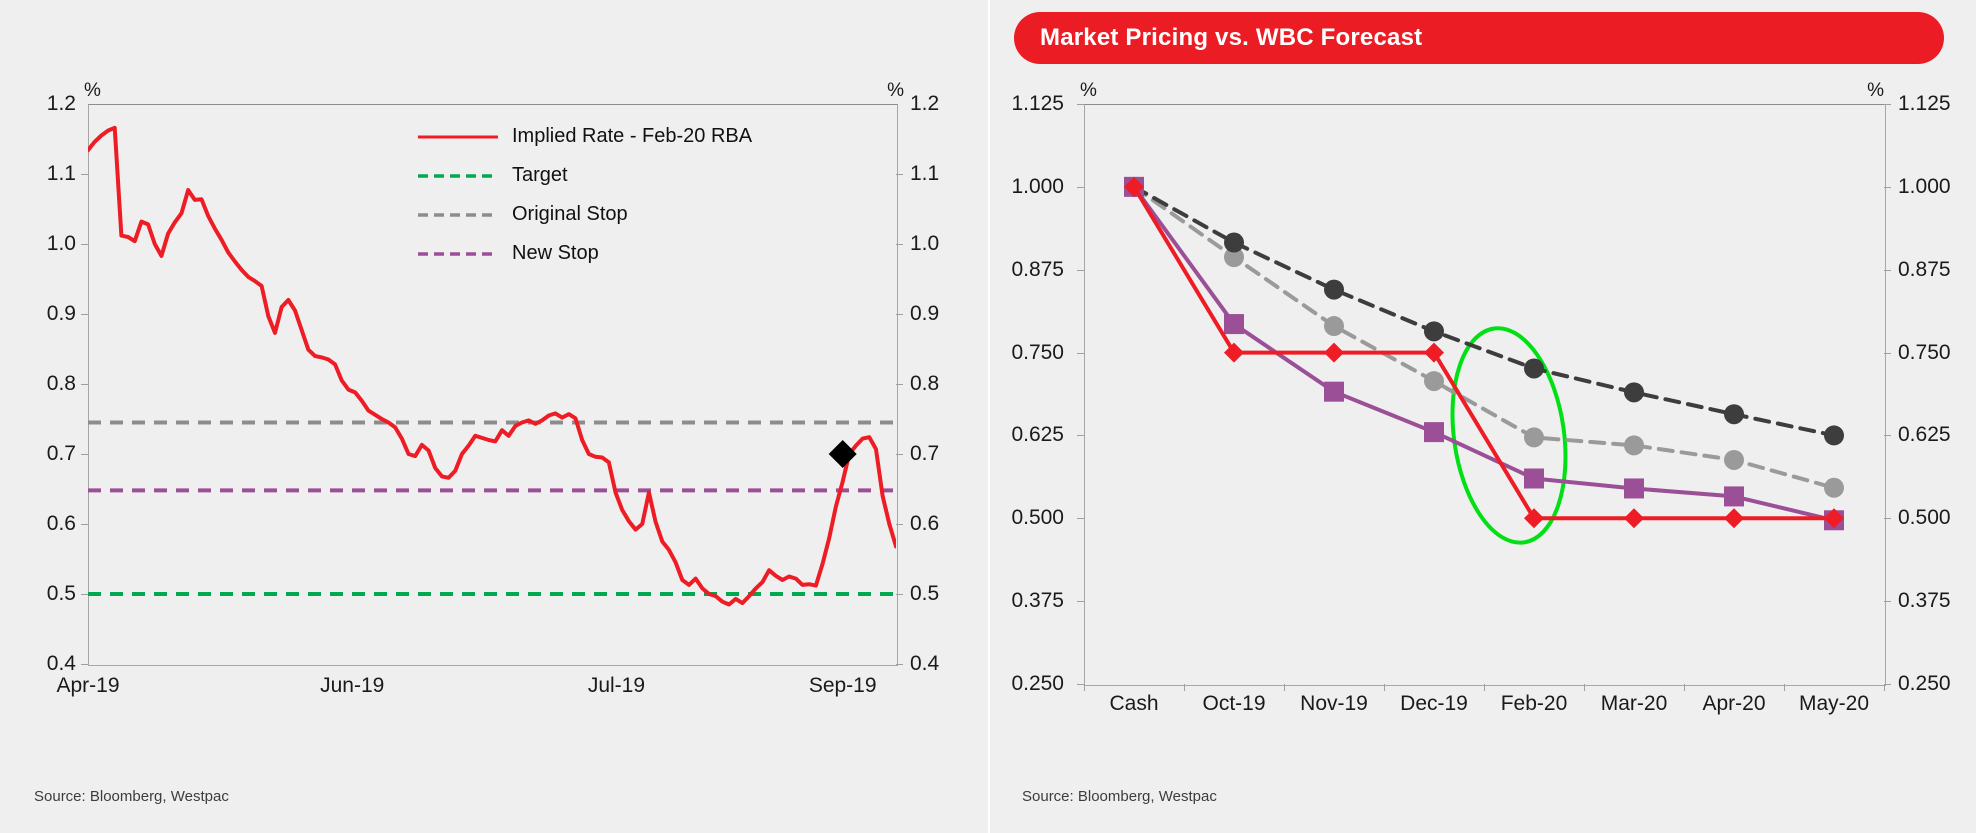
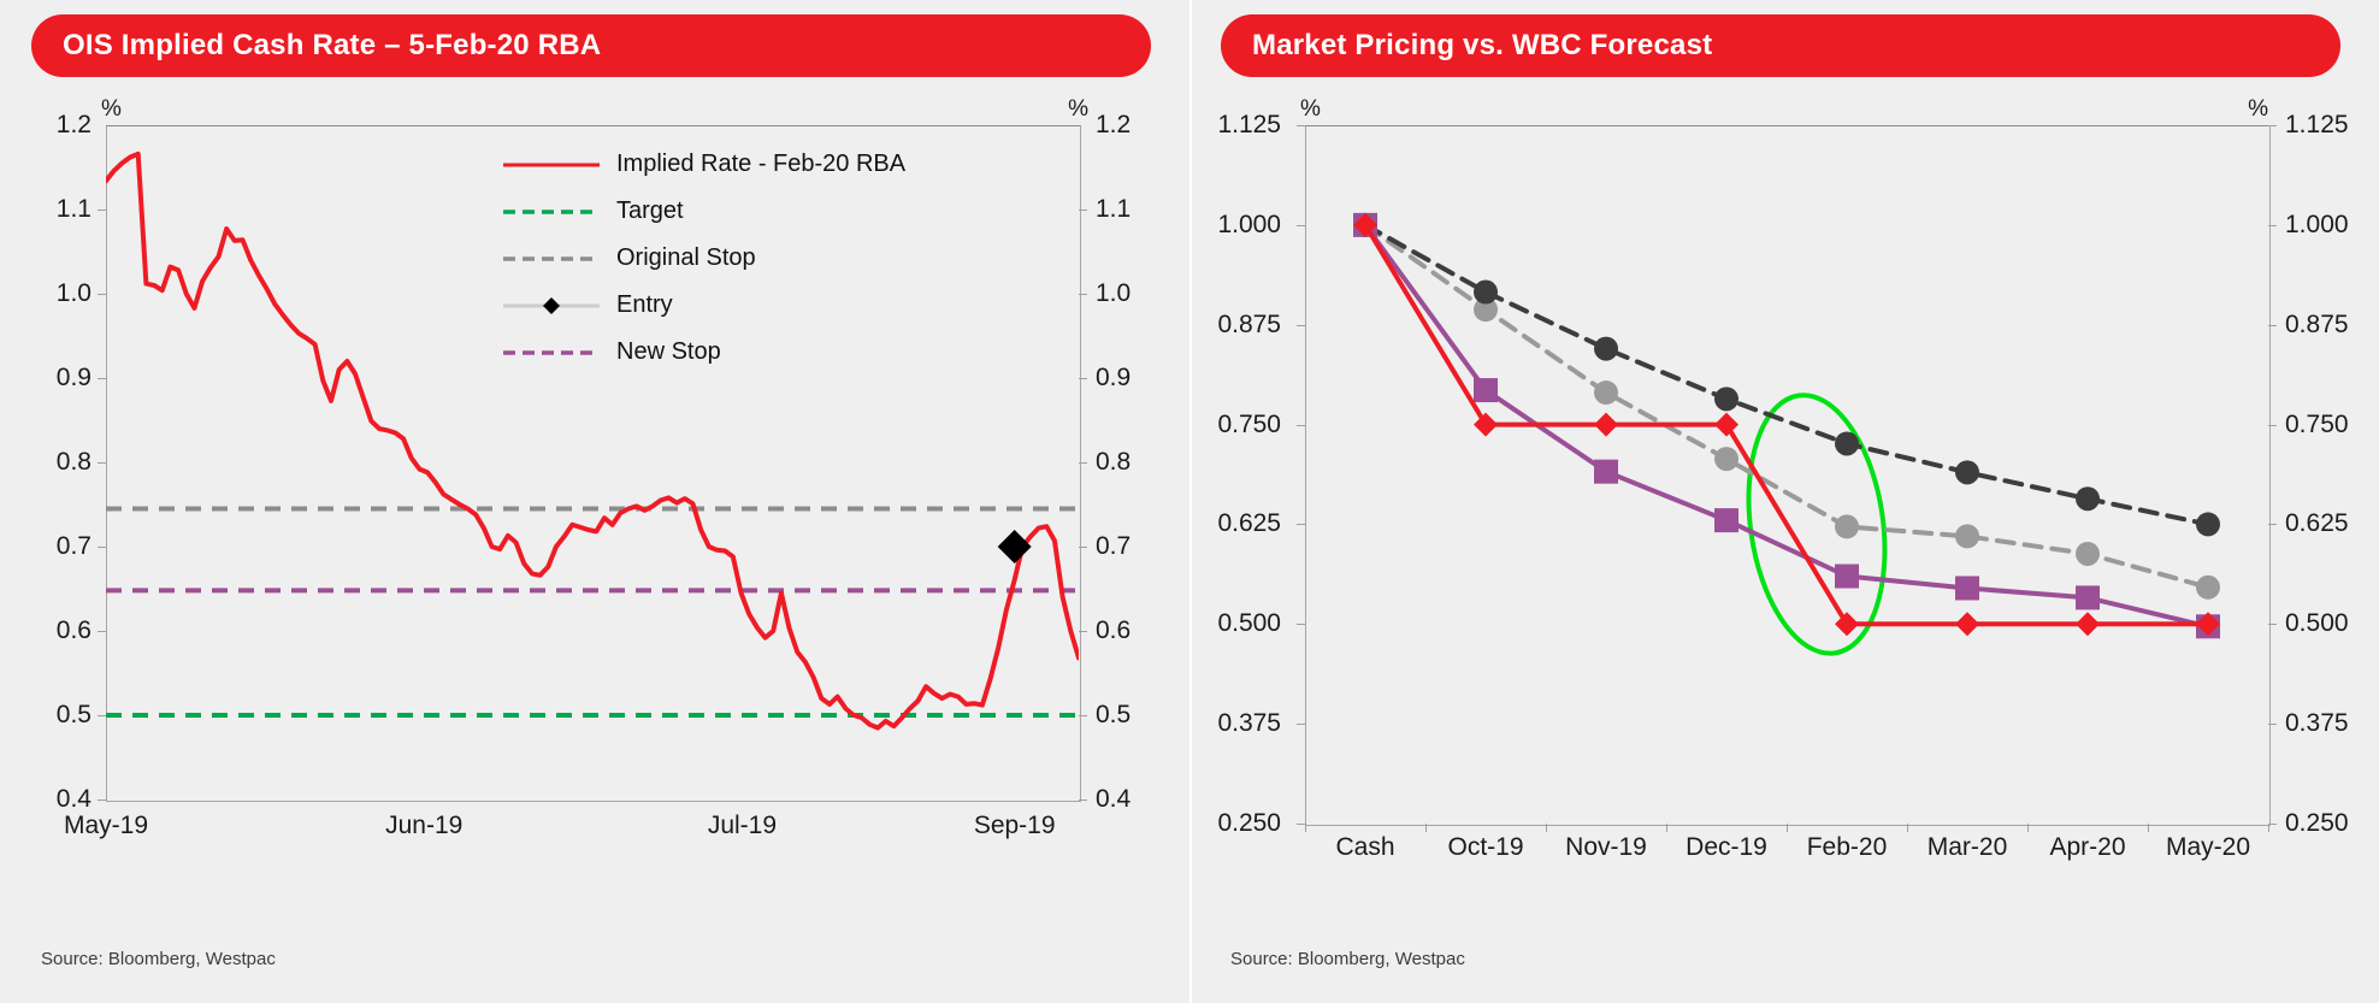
+ OIS Implied Cash Rate – 5-Feb-20 RBA
  %
  %
  1.2
  1.2
  1.1
  1.1
  1.0
  1.0
  0.9
  0.9
  0.8
  0.8
  0.7
  0.7
  0.6
  0.6
  0.5
  0.5
  0.4
  0.4
- Apr-19
+ May-19
  Jun-19
  Jul-19
  Sep-19
  Implied Rate - Feb-20 RBA
  Target
  Original Stop
+ Entry
  New Stop
  Source: Bloomberg, Westpac
  Market Pricing vs. WBC Forecast
  %
  %
  1.125
  1.125
  1.000
  1.000
  0.875
  0.875
  0.750
  0.750
  0.625
  0.625
  0.500
  0.500
  0.375
  0.375
  0.250
  0.250
  Cash
  Oct-19
  Nov-19
  Dec-19
  Feb-20
  Mar-20
  Apr-20
  May-20
  Source: Bloomberg, Westpac
